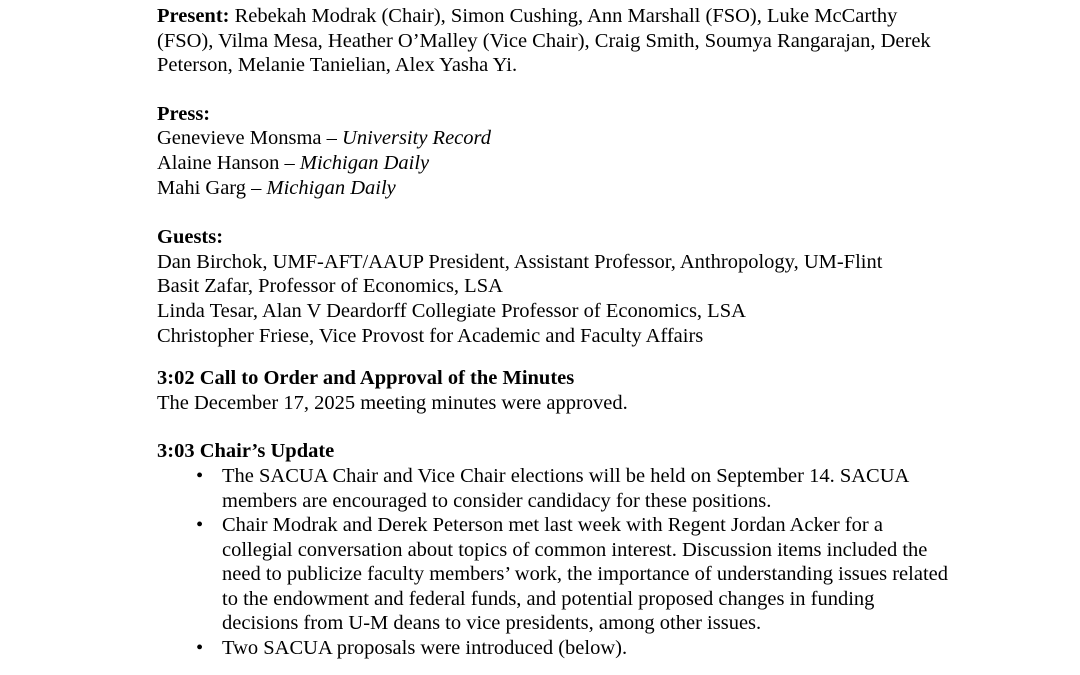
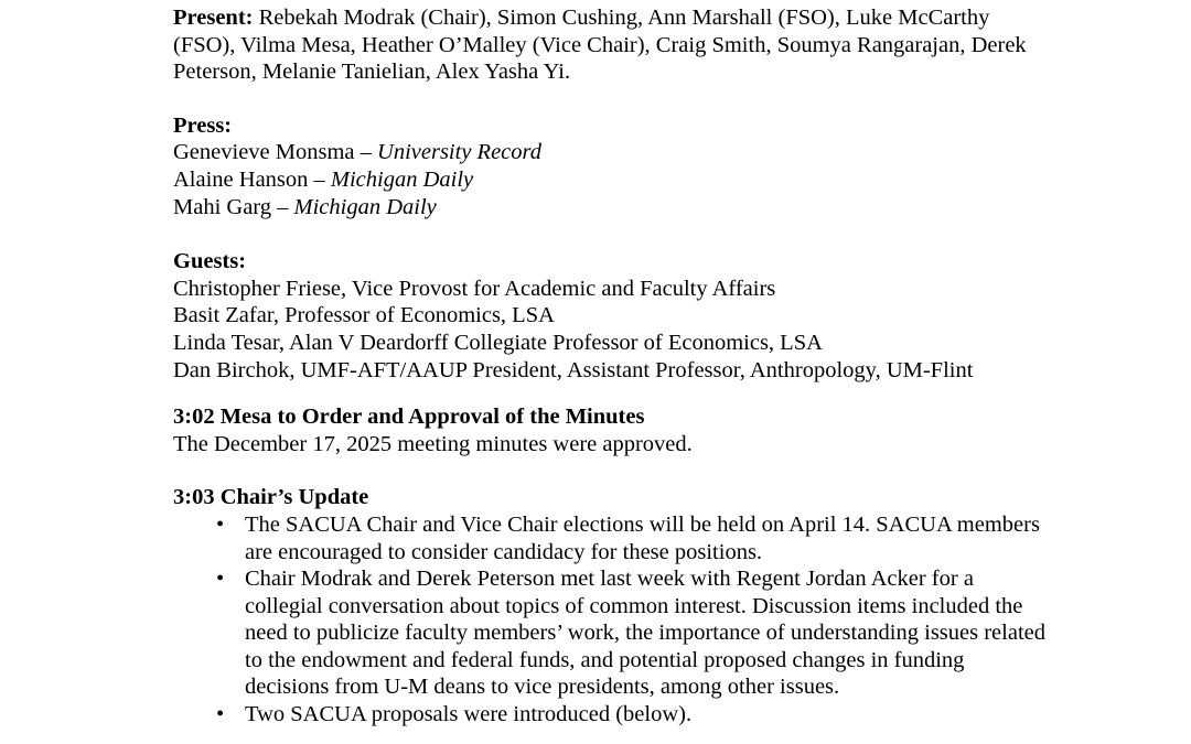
  Present: Rebekah Modrak (Chair), Simon Cushing, Ann Marshall (FSO), Luke McCarthy (FSO), Vilma Mesa, Heather O’Malley (Vice Chair), Craig Smith, Soumya Rangarajan, Derek Peterson, Melanie Tanielian, Alex Yasha Yi.
  Press:
  Genevieve Monsma – University Record
  Alaine Hanson – Michigan Daily
  Mahi Garg – Michigan Daily
  Guests:
- Dan Birchok, UMF-AFT/AAUP President, Assistant Professor, Anthropology, UM-Flint
+ Christopher Friese, Vice Provost for Academic and Faculty Affairs
  Basit Zafar, Professor of Economics, LSA
  Linda Tesar, Alan V Deardorff Collegiate Professor of Economics, LSA
- Christopher Friese, Vice Provost for Academic and Faculty Affairs
+ Dan Birchok, UMF-AFT/AAUP President, Assistant Professor, Anthropology, UM-Flint
- 3:02 Call to Order and Approval of the Minutes
+ 3:02 Mesa to Order and Approval of the Minutes
  The December 17, 2025 meeting minutes were approved.
  3:03 Chair’s Update
- The SACUA Chair and Vice Chair elections will be held on September 14. SACUA members are encouraged to consider candidacy for these positions.
+ The SACUA Chair and Vice Chair elections will be held on April 14. SACUA members are encouraged to consider candidacy for these positions.
  Chair Modrak and Derek Peterson met last week with Regent Jordan Acker for a collegial conversation about topics of common interest. Discussion items included the need to publicize faculty members’ work, the importance of understanding issues related to the endowment and federal funds, and potential proposed changes in funding decisions from U-M deans to vice presidents, among other issues.
  Two SACUA proposals were introduced (below).
